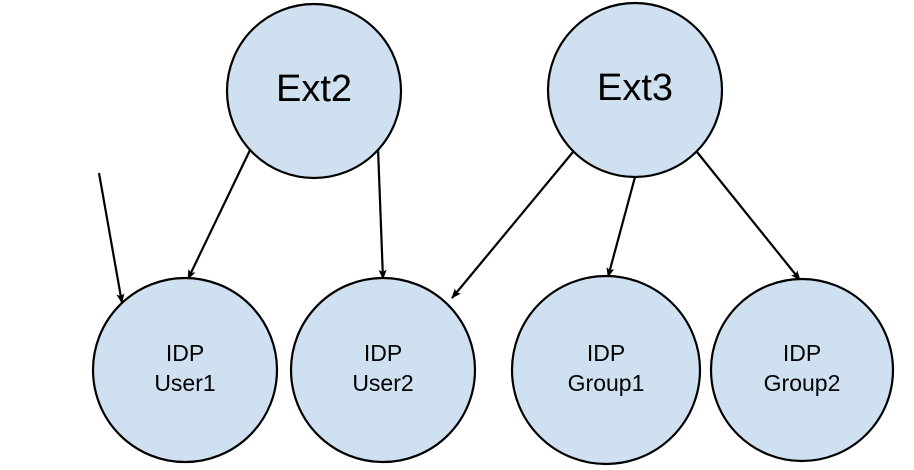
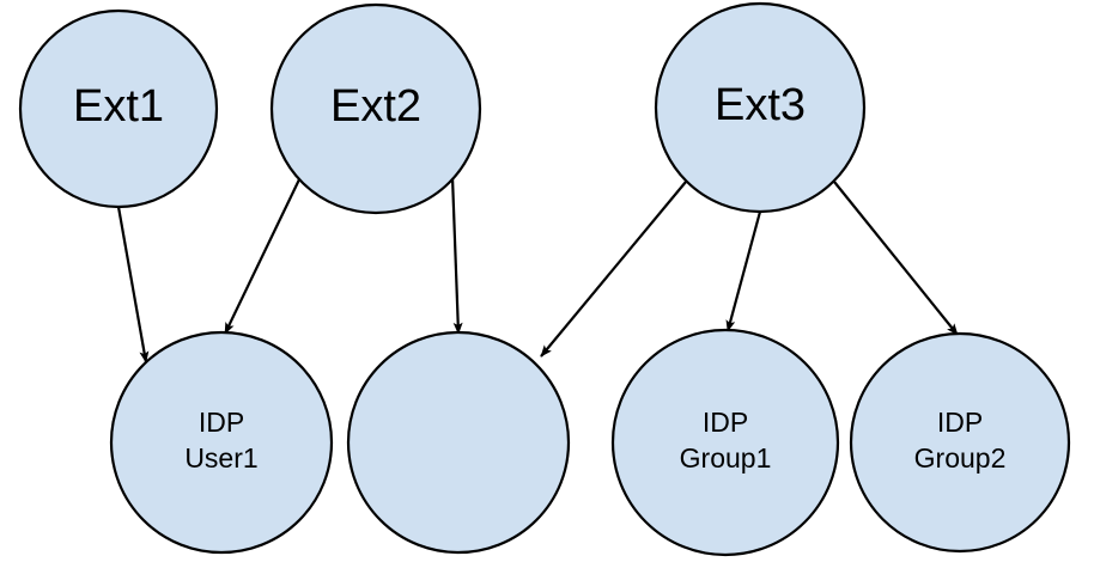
+ Ext1
  Ext2
  Ext3
  IDP User1
- IDP User2
  IDP Group1
  IDP Group2
